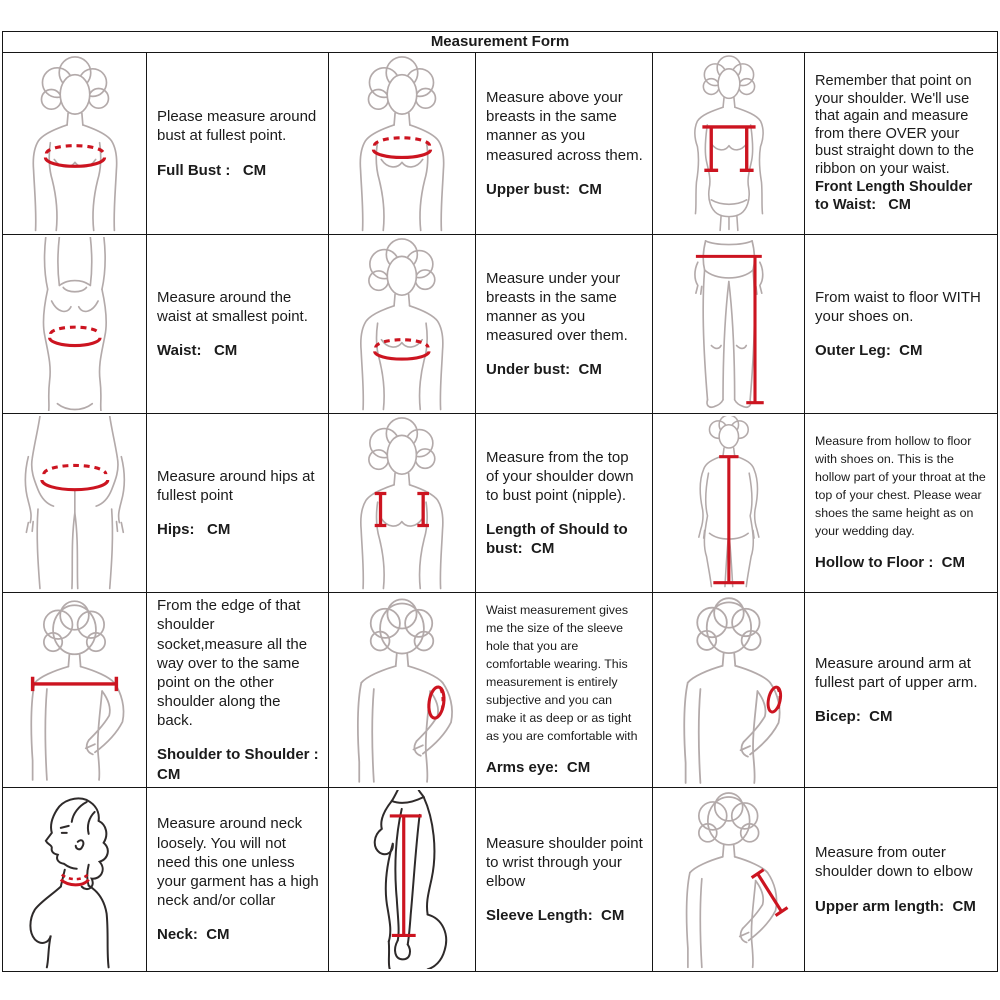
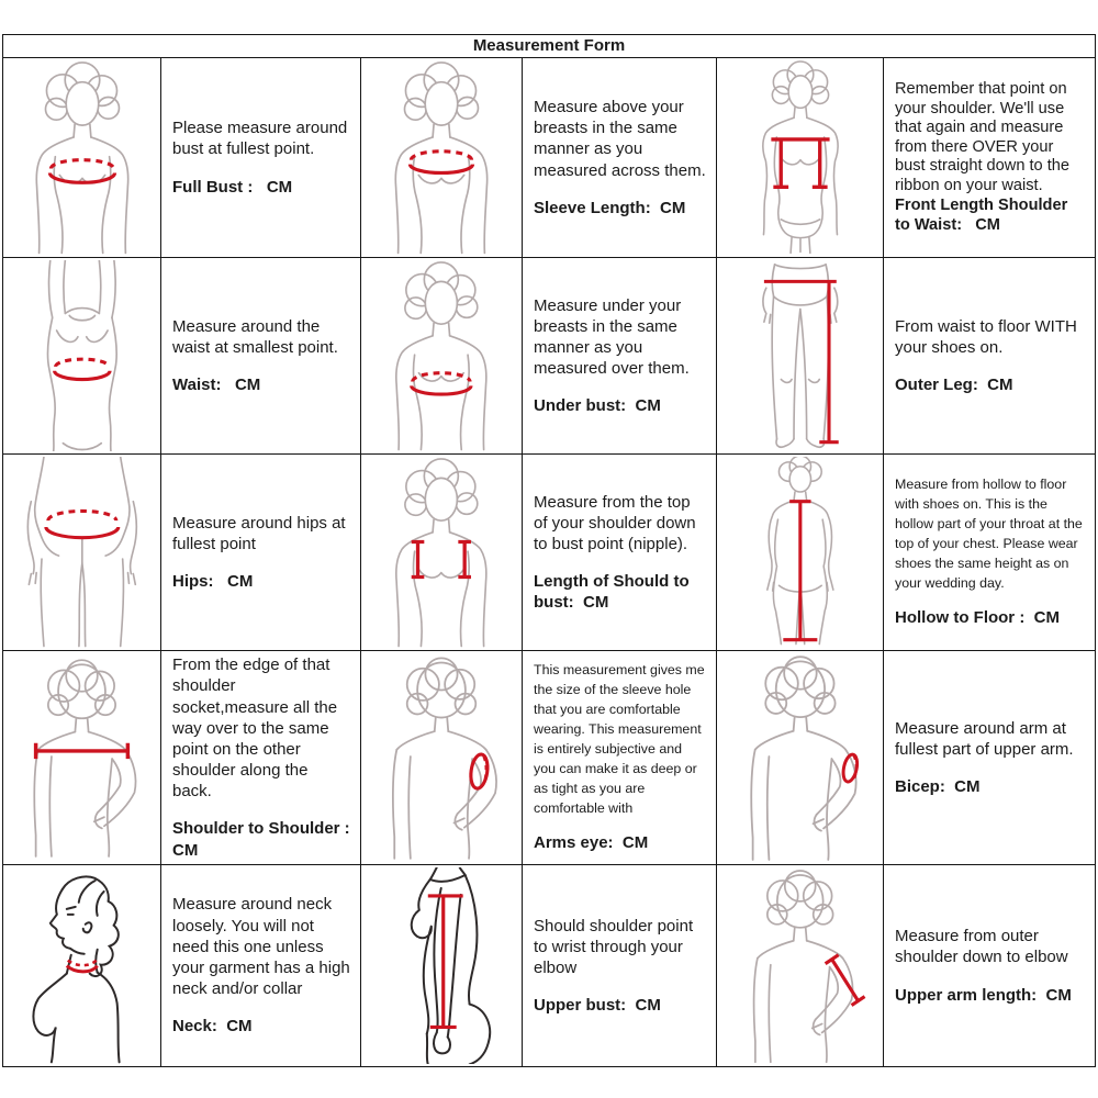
  Measurement Form
  Please measure around bust at fullest point.
  Full Bust : CM
  Measure above your breasts in the same manner as you measured across them.
- Upper bust: CM
+ Sleeve Length: CM
  Remember that point on your shoulder. We'll use that again and measure from there OVER your bust straight down to the ribbon on your waist.
  Front Length Shoulder to Waist: CM
  Measure around the waist at smallest point.
  Waist: CM
  Measure under your breasts in the same manner as you measured over them.
  Under bust: CM
  From waist to floor WITH your shoes on.
  Outer Leg: CM
  Measure around hips at fullest point
  Hips: CM
  Measure from the top of your shoulder down to bust point (nipple).
  Length of Should to bust: CM
  Measure from hollow to floor with shoes on. This is the hollow part of your throat at the top of your chest. Please wear shoes the same height as on your wedding day.
  Hollow to Floor : CM
  From the edge of that shoulder socket,measure all the way over to the same point on the other shoulder along the back.
  Shoulder to Shoulder : CM
- Waist measurement gives me the size of the sleeve hole that you are comfortable wearing. This measurement is entirely subjective and you can make it as deep or as tight as you are comfortable with
+ This measurement gives me the size of the sleeve hole that you are comfortable wearing. This measurement is entirely subjective and you can make it as deep or as tight as you are comfortable with
  Arms eye: CM
  Measure around arm at fullest part of upper arm.
  Bicep: CM
  Measure around neck loosely. You will not need this one unless your garment has a high neck and/or collar
  Neck: CM
- Measure shoulder point to wrist through your elbow
+ Should shoulder point to wrist through your elbow
- Sleeve Length: CM
+ Upper bust: CM
  Measure from outer shoulder down to elbow
  Upper arm length: CM
